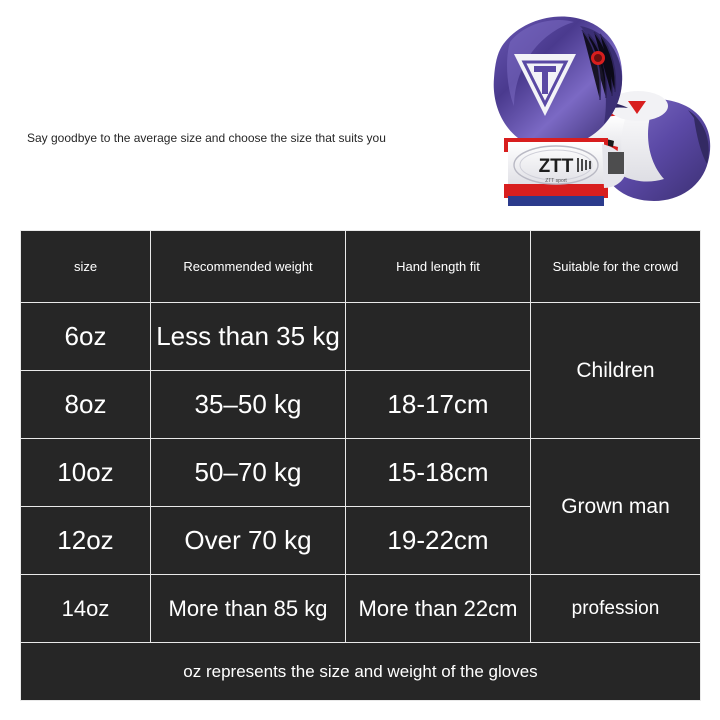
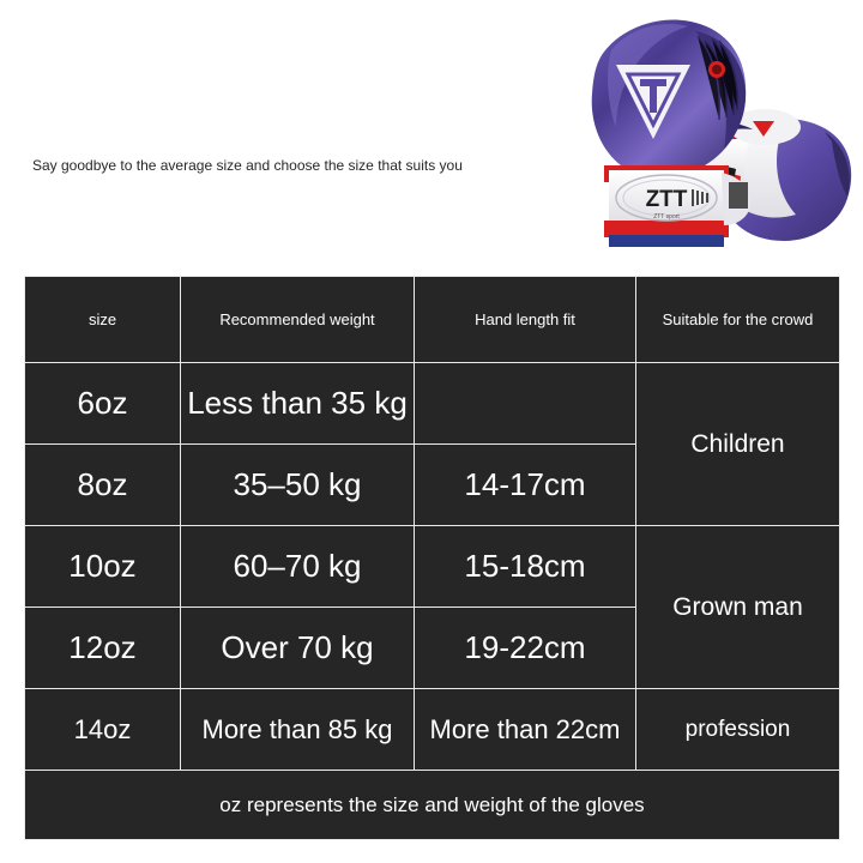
  Say goodbye to the average size and choose the size that suits you
  ZTT
  size	Recommended weight	Hand length fit	Suitable for the crowd
  6oz	Less than 35 kg		Children
- 8oz	35–50 kg	18-17cm
+ 8oz	35–50 kg	14-17cm
- 10oz	50–70 kg	15-18cm	Grown man
+ 10oz	60–70 kg	15-18cm	Grown man
  12oz	Over 70 kg	19-22cm
  14oz	More than 85 kg	More than 22cm	profession
  oz represents the size and weight of the gloves
